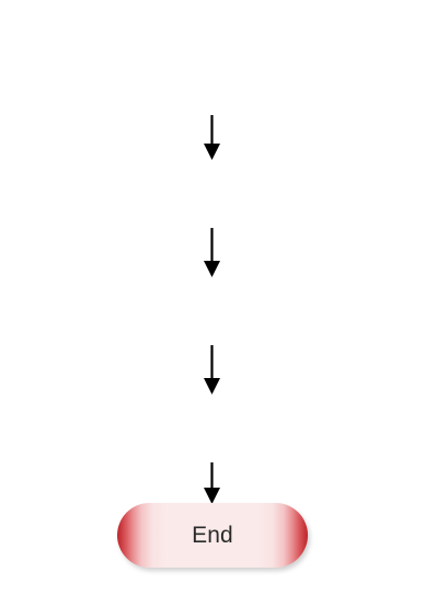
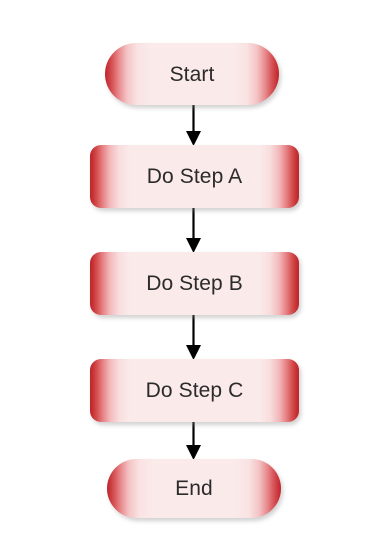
+ Start
+ Do Step A
+ Do Step B
+ Do Step C
  End
